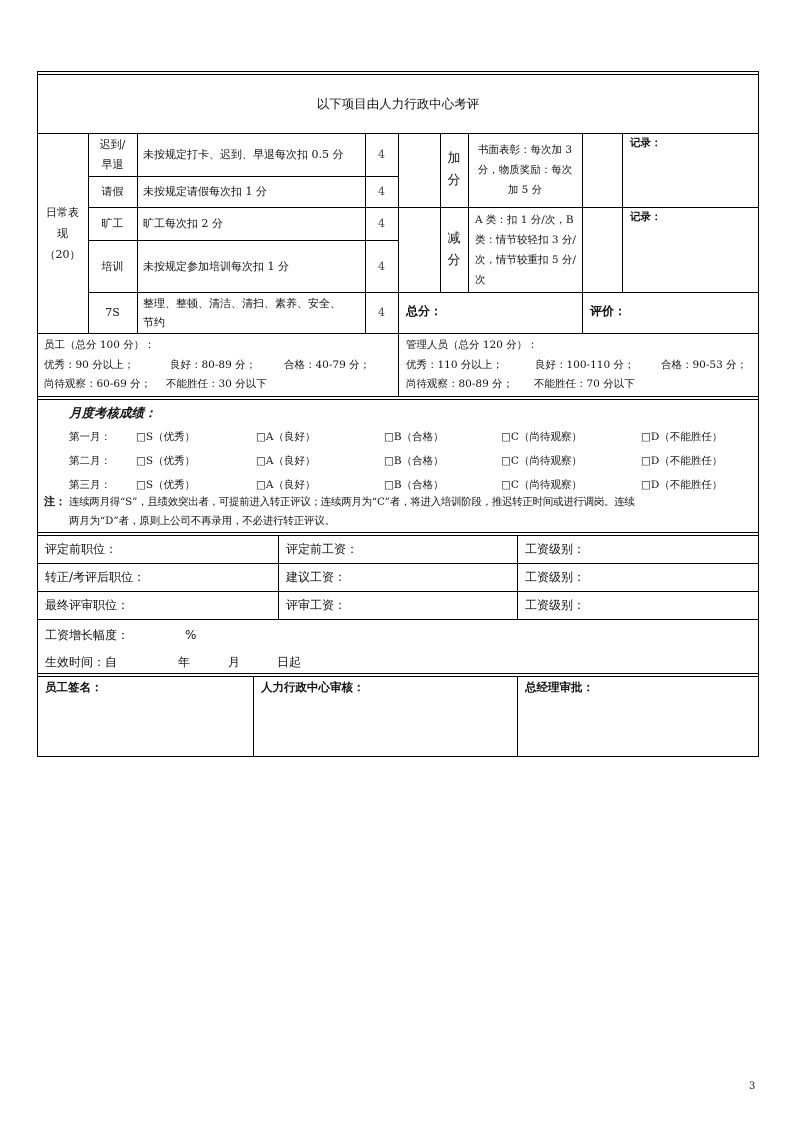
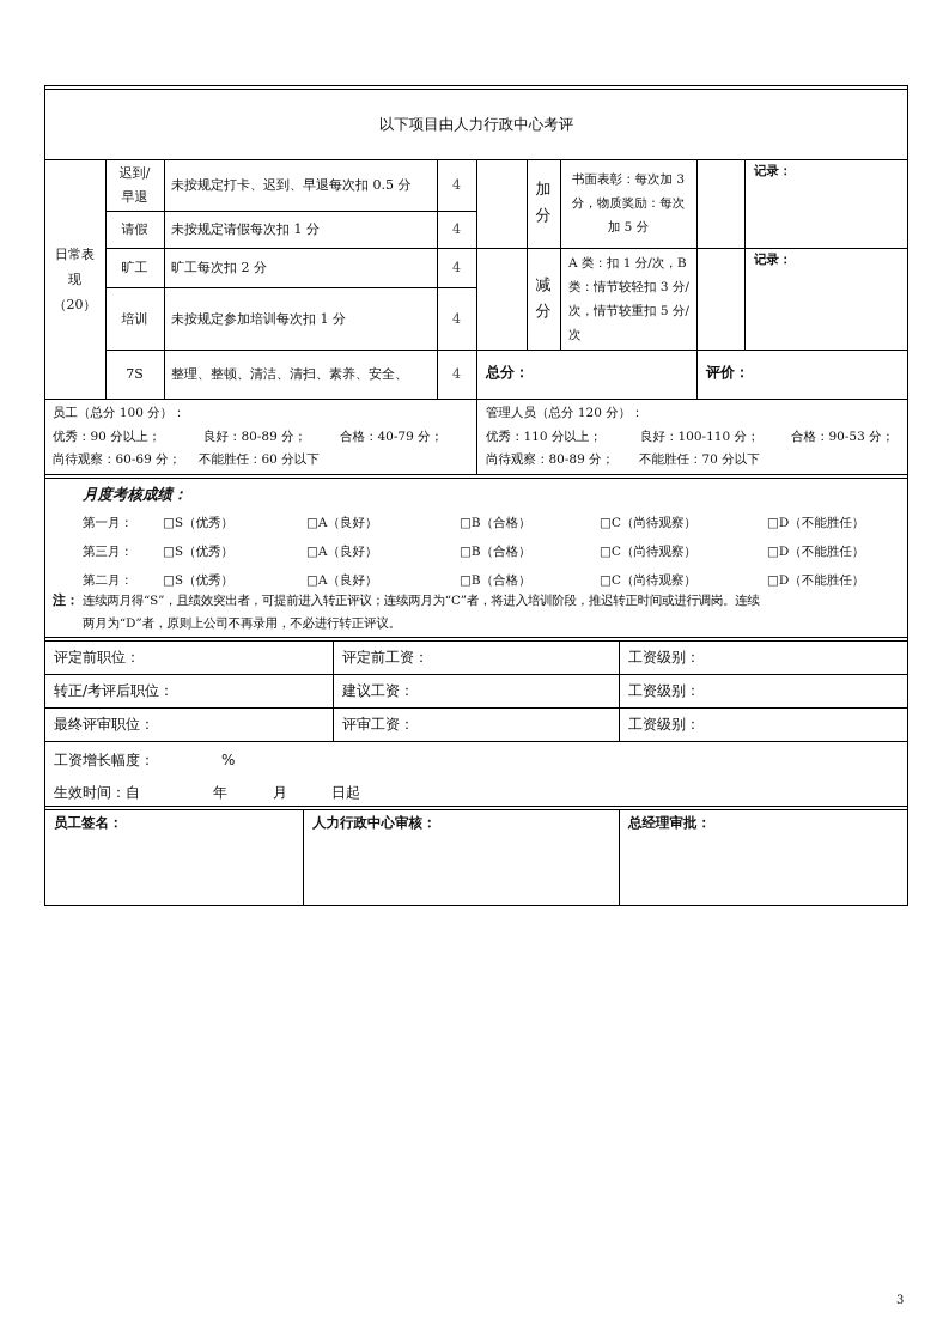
  以下项目由人力行政中心考评
  日常表
  现
  （20）
  迟到/
  早退
  未按规定打卡、迟到、早退每次扣 0.5 分
  4
  请假
  未按规定请假每次扣 1 分
  4
  旷工
  旷工每次扣 2 分
  4
  培训
  未按规定参加培训每次扣 1 分
  4
  7S
  整理、整顿、清洁、清扫、素养、安全、
- 节约
  4
  加
  分
  书面表彰：每次加 3
  分，物质奖励：每次
  加 5 分
  记录：
  减
  分
  A 类：扣 1 分/次，B
  类：情节较轻扣 3 分/
  次，情节较重扣 5 分/
  次
  记录：
  总分：
  评价：
  员工（总分 100 分）：
  优秀：90 分以上；
  良好：80-89 分；
  合格：40-79 分；
  尚待观察：60-69 分；
- 不能胜任：30 分以下
+ 不能胜任：60 分以下
  管理人员（总分 120 分）：
  优秀：110 分以上；
  良好：100-110 分；
  合格：90-53 分；
  尚待观察：80-89 分；
  不能胜任：70 分以下
  月度考核成绩：
  第一月：
  □S（优秀）
  □A（良好）
  □B（合格）
  □C（尚待观察）
  □D（不能胜任）
- 第二月：
+ 第三月：
  □S（优秀）
  □A（良好）
  □B（合格）
  □C（尚待观察）
  □D（不能胜任）
- 第三月：
+ 第二月：
  □S（优秀）
  □A（良好）
  □B（合格）
  □C（尚待观察）
  □D（不能胜任）
  注：
  连续两月得“S”，且绩效突出者，可提前进入转正评议；连续两月为“C”者，将进入培训阶段，推迟转正时间或进行调岗。连续
  两月为“D”者，原则上公司不再录用，不必进行转正评议。
  评定前职位：
  评定前工资：
  工资级别：
  转正/考评后职位：
  建议工资：
  工资级别：
  最终评审职位：
  评审工资：
  工资级别：
  工资增长幅度：
  %
  生效时间：自
  年
  月
  日起
  员工签名：
  人力行政中心审核：
  总经理审批：
  3
